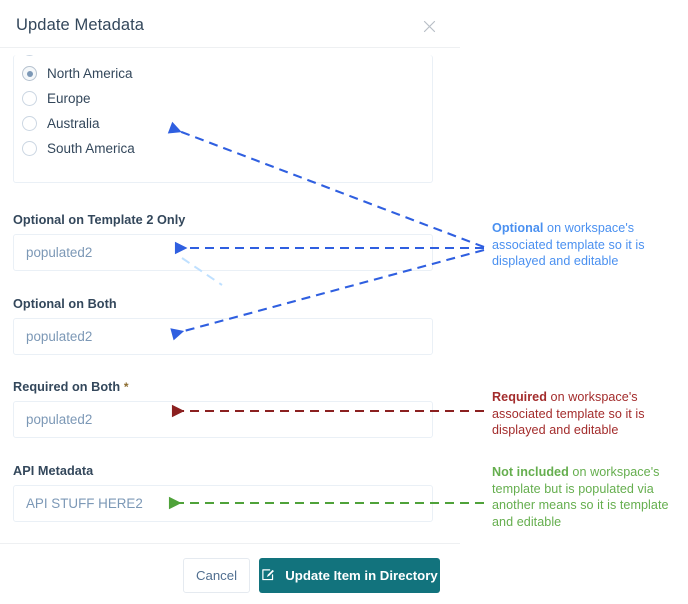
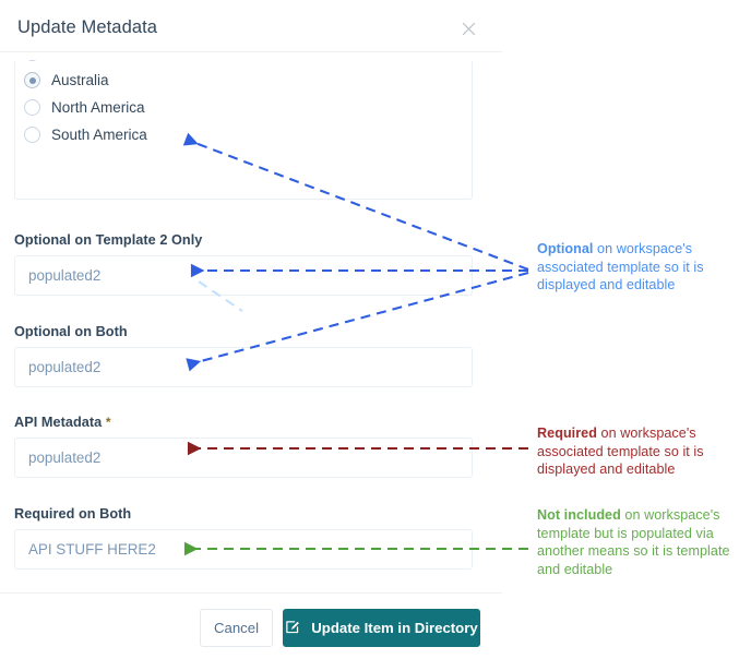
  Update Metadata
- North America
+ Australia
- Europe
- Australia
+ North America
  South America
  Optional on Template 2 Only
  populated2
  Optional on Both
  populated2
- Required on Both *
+ API Metadata *
  populated2
- API Metadata
+ Required on Both
  API STUFF HERE2
  Cancel
  Update Item in Directory
  Optional on workspace's associated template so it is displayed and editable
  Required on workspace's associated template so it is displayed and editable
  Not included on workspace's template but is populated via another means so it is template and editable
